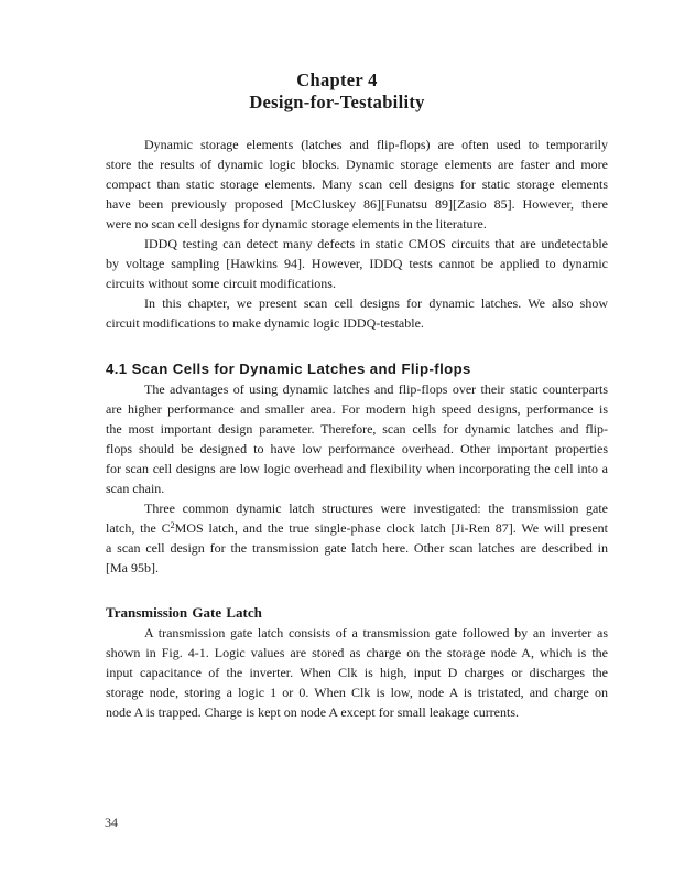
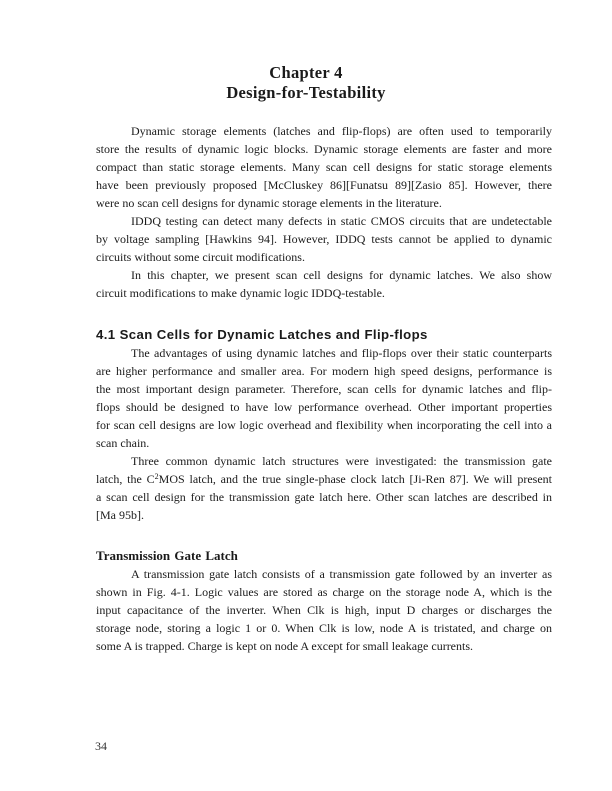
  Chapter 4
  Design-for-Testability
  Dynamic storage elements (latches and flip-flops) are often used to temporarily
  store the results of dynamic logic blocks. Dynamic storage elements are faster and more
  compact than static storage elements. Many scan cell designs for static storage elements
  have been previously proposed [McCluskey 86][Funatsu 89][Zasio 85]. However, there
  were no scan cell designs for dynamic storage elements in the literature.
  IDDQ testing can detect many defects in static CMOS circuits that are undetectable
  by voltage sampling [Hawkins 94]. However, IDDQ tests cannot be applied to dynamic
  circuits without some circuit modifications.
  In this chapter, we present scan cell designs for dynamic latches. We also show
  circuit modifications to make dynamic logic IDDQ-testable.
  4.1 Scan Cells for Dynamic Latches and Flip-flops
  The advantages of using dynamic latches and flip-flops over their static counterparts
  are higher performance and smaller area. For modern high speed designs, performance is
  the most important design parameter. Therefore, scan cells for dynamic latches and flip-
  flops should be designed to have low performance overhead. Other important properties
  for scan cell designs are low logic overhead and flexibility when incorporating the cell into a
  scan chain.
  Three common dynamic latch structures were investigated: the transmission gate
  latch, the C2MOS latch, and the true single-phase clock latch [Ji-Ren 87]. We will present
  a scan cell design for the transmission gate latch here. Other scan latches are described in
  [Ma 95b].
  Transmission Gate Latch
  A transmission gate latch consists of a transmission gate followed by an inverter as
  shown in Fig. 4-1. Logic values are stored as charge on the storage node A, which is the
  input capacitance of the inverter. When Clk is high, input D charges or discharges the
  storage node, storing a logic 1 or 0. When Clk is low, node A is tristated, and charge on
- node A is trapped. Charge is kept on node A except for small leakage currents.
+ some A is trapped. Charge is kept on node A except for small leakage currents.
  34
